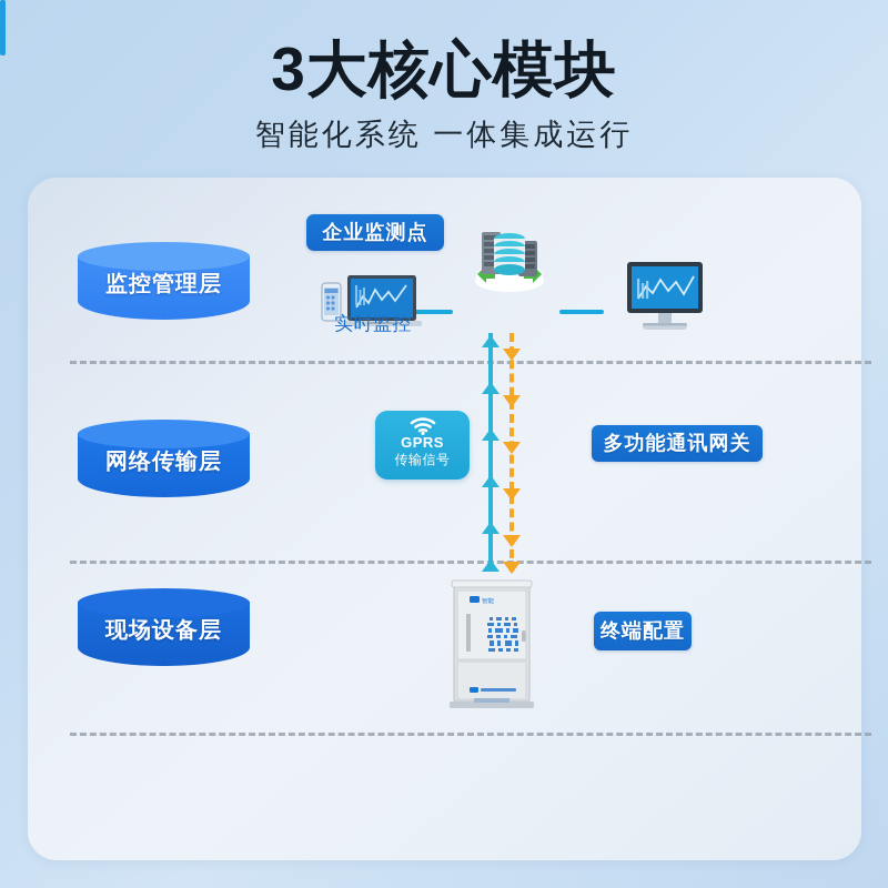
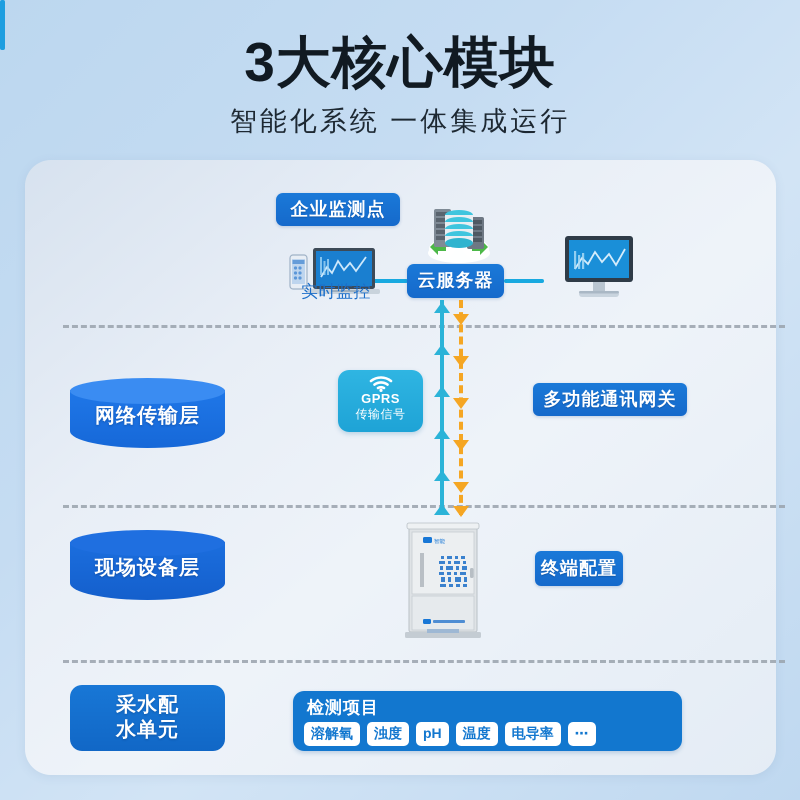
  3大核心模块
  智能化系统 一体集成运行
- 监控管理层
  网络传输层
  现场设备层
+ 采水配
+ 水单元
  企业监测点
+ 云服务器
  多功能通讯网关
  终端配置
  实时监控
  GPRS
  传输信号
+ 检测项目
+ 溶解氧
+ 浊度
+ pH
+ 温度
+ 电导率
+ ⋯
